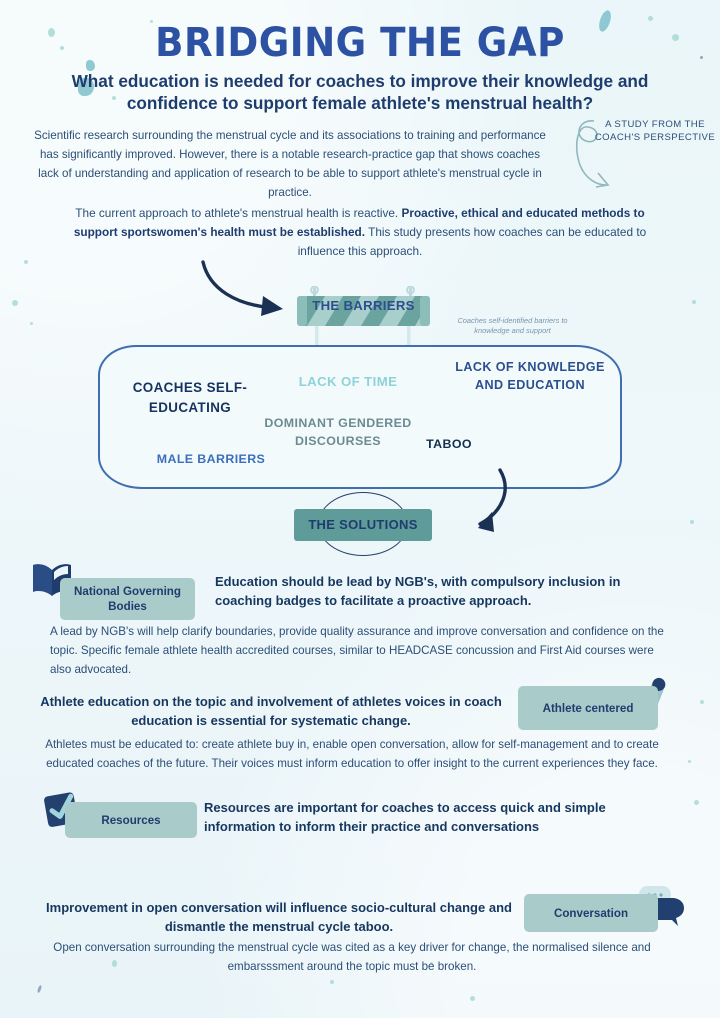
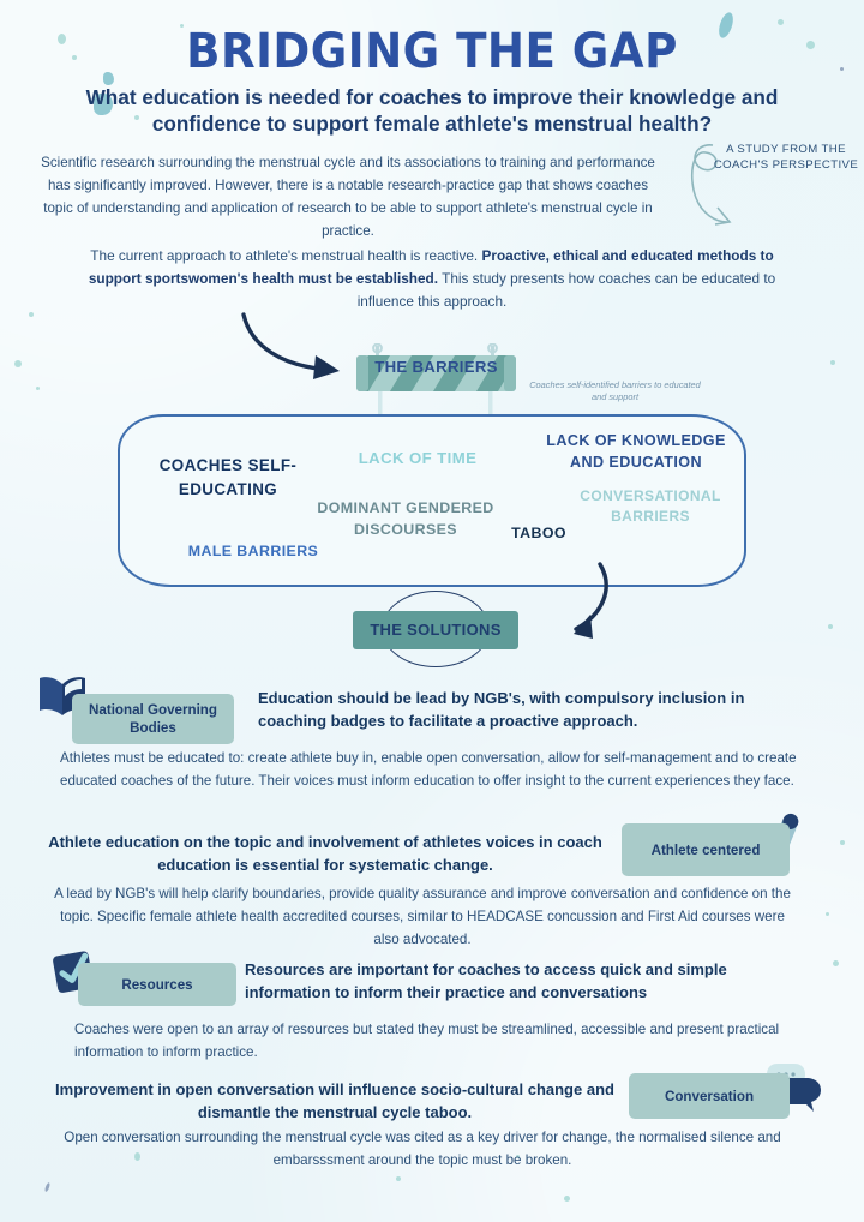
  BRIDGING THE GAP
  What education is needed for coaches to improve their knowledge and confidence to support female athlete's menstrual health?
- Scientific research surrounding the menstrual cycle and its associations to training and performance has significantly improved. However, there is a notable research-practice gap that shows coaches lack of understanding and application of research to be able to support athlete's menstrual cycle in practice.
+ Scientific research surrounding the menstrual cycle and its associations to training and performance has significantly improved. However, there is a notable research-practice gap that shows coaches topic of understanding and application of research to be able to support athlete's menstrual cycle in practice.
  A STUDY FROM THE COACH'S PERSPECTIVE
  The current approach to athlete's menstrual health is reactive. Proactive, ethical and educated methods to support sportswomen's health must be established. This study presents how coaches can be educated to influence this approach.
  THE BARRIERS
- Coaches self-identified barriers to knowledge and support
+ Coaches self-identified barriers to educated and support
  COACHES SELF-EDUCATING
  LACK OF TIME
  LACK OF KNOWLEDGE AND EDUCATION
  DOMINANT GENDERED DISCOURSES
+ CONVERSATIONAL BARRIERS
  TABOO
  MALE BARRIERS
  THE SOLUTIONS
  National Governing Bodies
  Education should be lead by NGB's, with compulsory inclusion in coaching badges to facilitate a proactive approach.
- A lead by NGB's will help clarify boundaries, provide quality assurance and improve conversation and confidence on the topic. Specific female athlete health accredited courses, similar to HEADCASE concussion and First Aid courses were also advocated.
+ Athletes must be educated to: create athlete buy in, enable open conversation, allow for self-management and to create educated coaches of the future. Their voices must inform education to offer insight to the current experiences they face.
  Athlete centered
  Athlete education on the topic and involvement of athletes voices in coach education is essential for systematic change.
- Athletes must be educated to: create athlete buy in, enable open conversation, allow for self-management and to create educated coaches of the future. Their voices must inform education to offer insight to the current experiences they face.
+ A lead by NGB's will help clarify boundaries, provide quality assurance and improve conversation and confidence on the topic. Specific female athlete health accredited courses, similar to HEADCASE concussion and First Aid courses were also advocated.
  Resources
  Resources are important for coaches to access quick and simple information to inform their practice and conversations
+ Coaches were open to an array of resources but stated they must be streamlined, accessible and present practical information to inform practice.
  Conversation
  Improvement in open conversation will influence socio-cultural change and dismantle the menstrual cycle taboo.
  Open conversation surrounding the menstrual cycle was cited as a key driver for change, the normalised silence and embarsssment around the topic must be broken.
